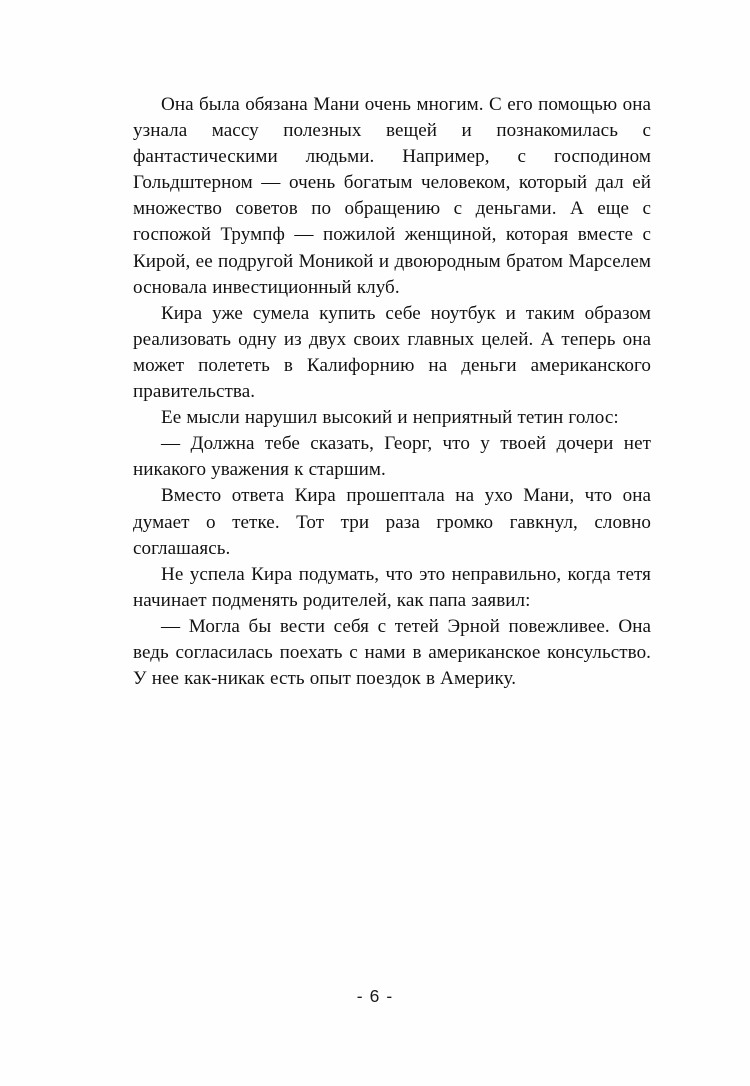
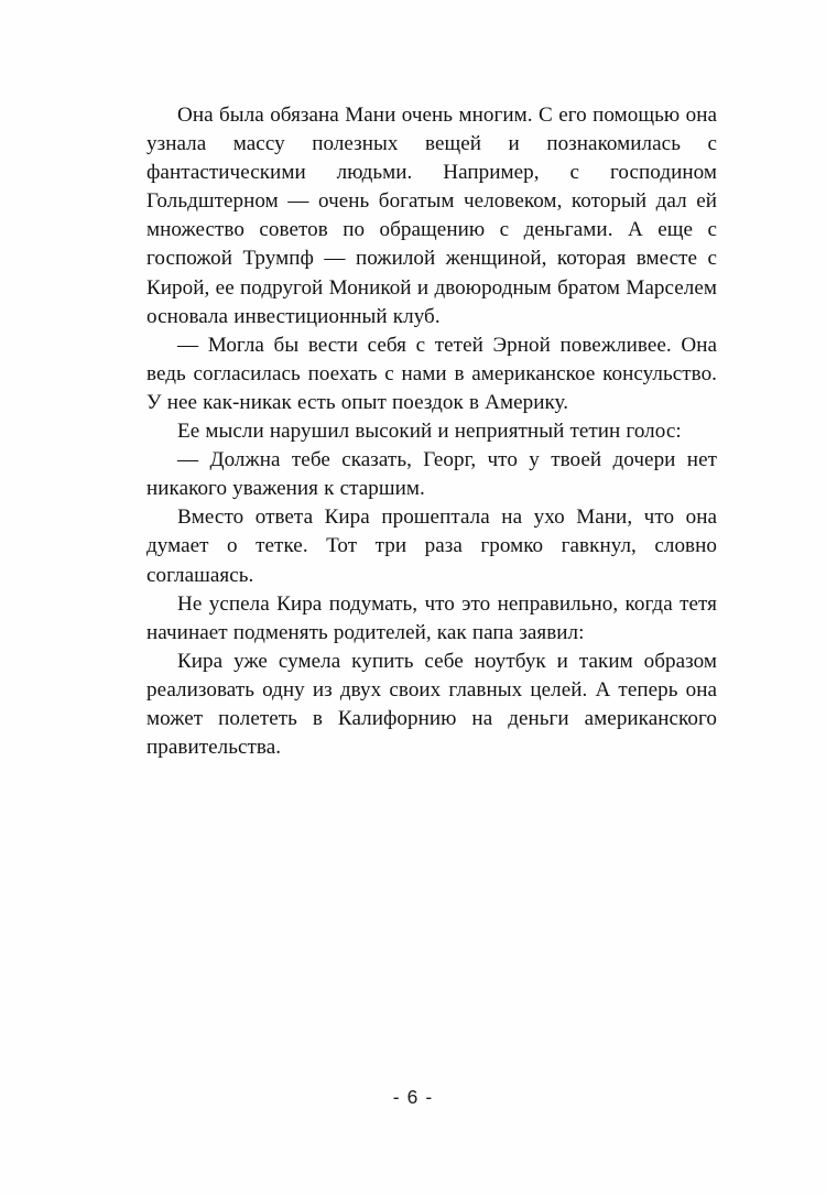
  Она была обязана Мани очень многим. С его помощью она узнала массу полезных вещей и познакомилась с фантастическими людьми. Например, с господином Гольдштерном — очень богатым человеком, который дал ей множество советов по обращению с деньгами. А еще с госпожой Трумпф — пожилой женщиной, которая вместе с Кирой, ее подругой Моникой и двоюродным братом Марселем основала инвестиционный клуб.
- Кира уже сумела купить себе ноутбук и таким образом реализовать одну из двух своих главных целей. А теперь она может полететь в Калифорнию на деньги американского правительства.
+ — Могла бы вести себя с тетей Эрной повежливее. Она ведь согласилась поехать с нами в американское консульство. У нее как-никак есть опыт поездок в Америку.
  Ее мысли нарушил высокий и неприятный тетин голос:
  — Должна тебе сказать, Георг, что у твоей дочери нет никакого уважения к старшим.
  Вместо ответа Кира прошептала на ухо Мани, что она думает о тетке. Тот три раза громко гавкнул, словно соглашаясь.
  Не успела Кира подумать, что это неправильно, когда тетя начинает подменять родителей, как папа заявил:
- — Могла бы вести себя с тетей Эрной повежливее. Она ведь согласилась поехать с нами в американское консульство. У нее как-никак есть опыт поездок в Америку.
+ Кира уже сумела купить себе ноутбук и таким образом реализовать одну из двух своих главных целей. А теперь она может полететь в Калифорнию на деньги американского правительства.
  - 6 -
